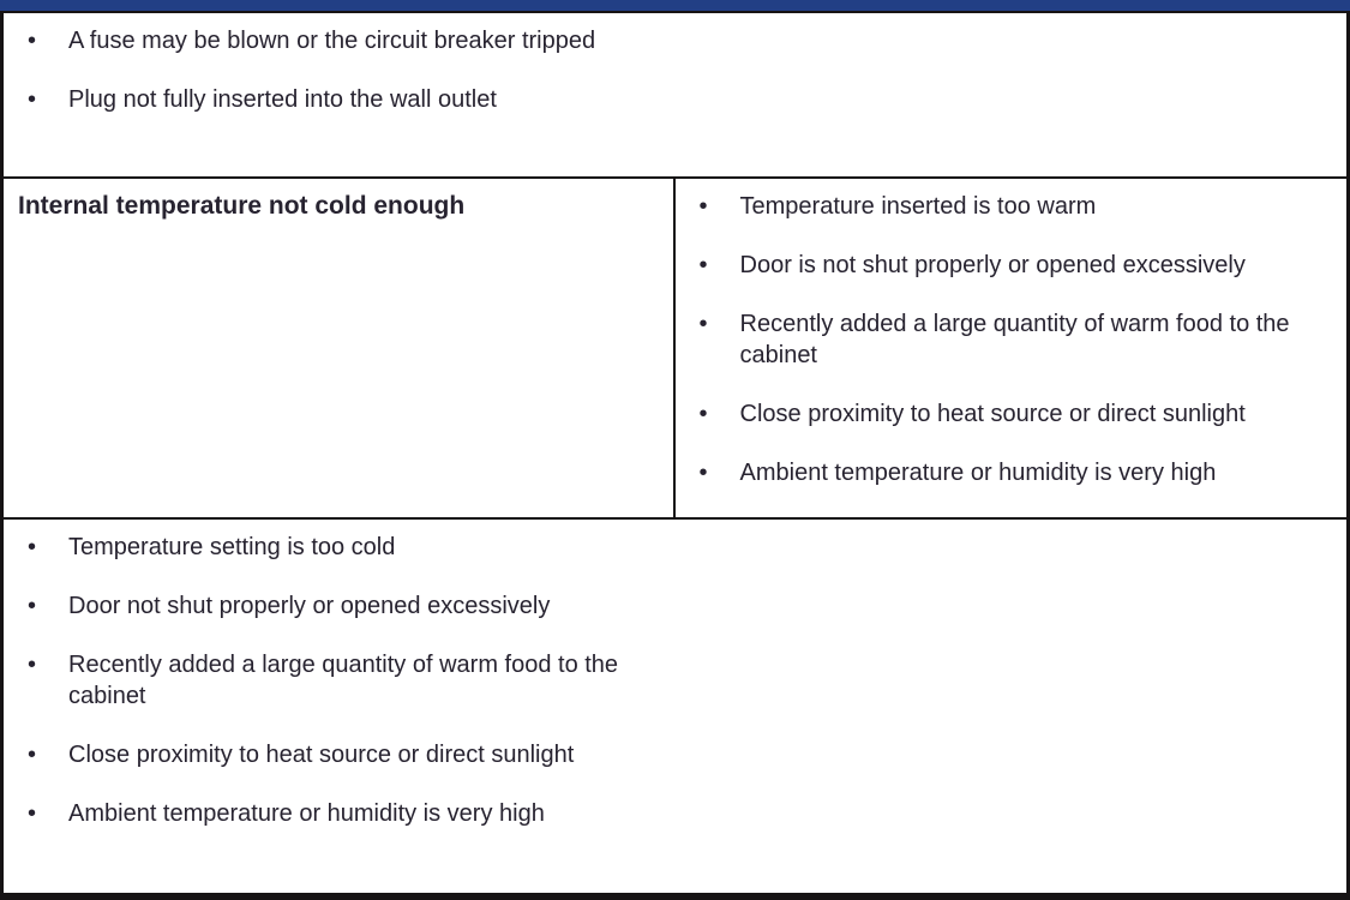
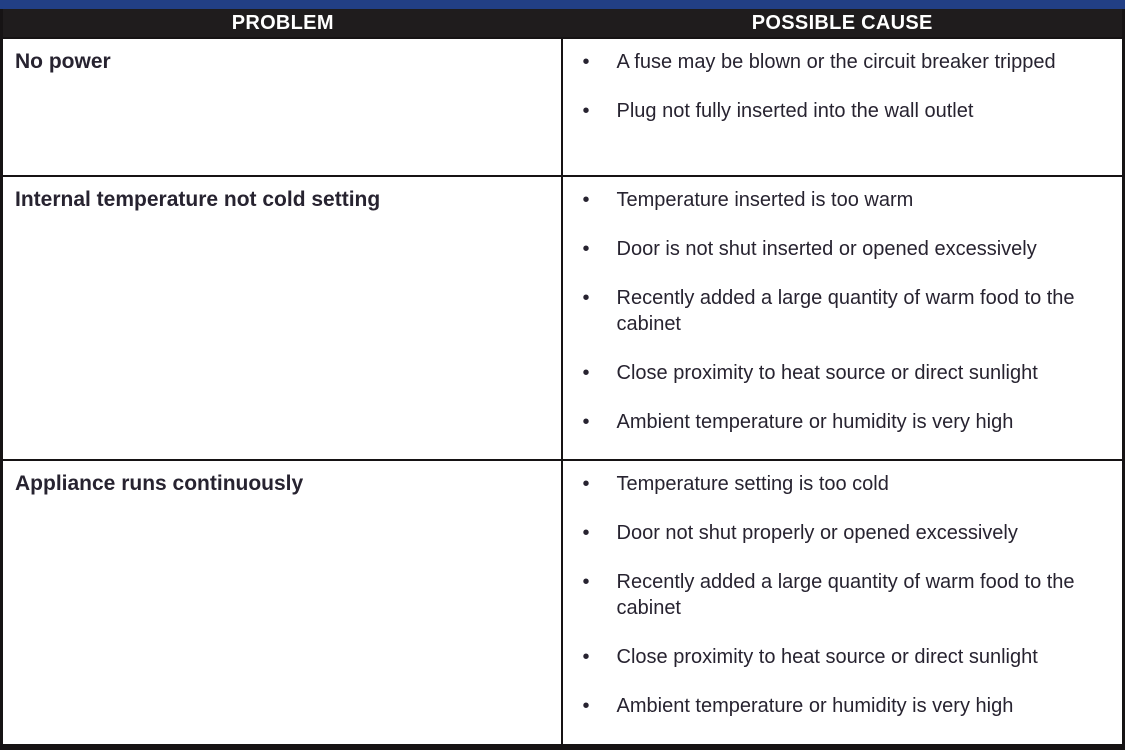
+ PROBLEM
+ POSSIBLE CAUSE
+ No power
  •
  A fuse may be blown or the circuit breaker tripped
  •
  Plug not fully inserted into the wall outlet
- Internal temperature not cold enough
+ Internal temperature not cold setting
  •
  Temperature inserted is too warm
  •
- Door is not shut properly or opened excessively
+ Door is not shut inserted or opened excessively
  •
  Recently added a large quantity of warm food to the cabinet
  •
  Close proximity to heat source or direct sunlight
  •
  Ambient temperature or humidity is very high
+ Appliance runs continuously
  •
  Temperature setting is too cold
  •
  Door not shut properly or opened excessively
  •
  Recently added a large quantity of warm food to the cabinet
  •
  Close proximity to heat source or direct sunlight
  •
  Ambient temperature or humidity is very high
